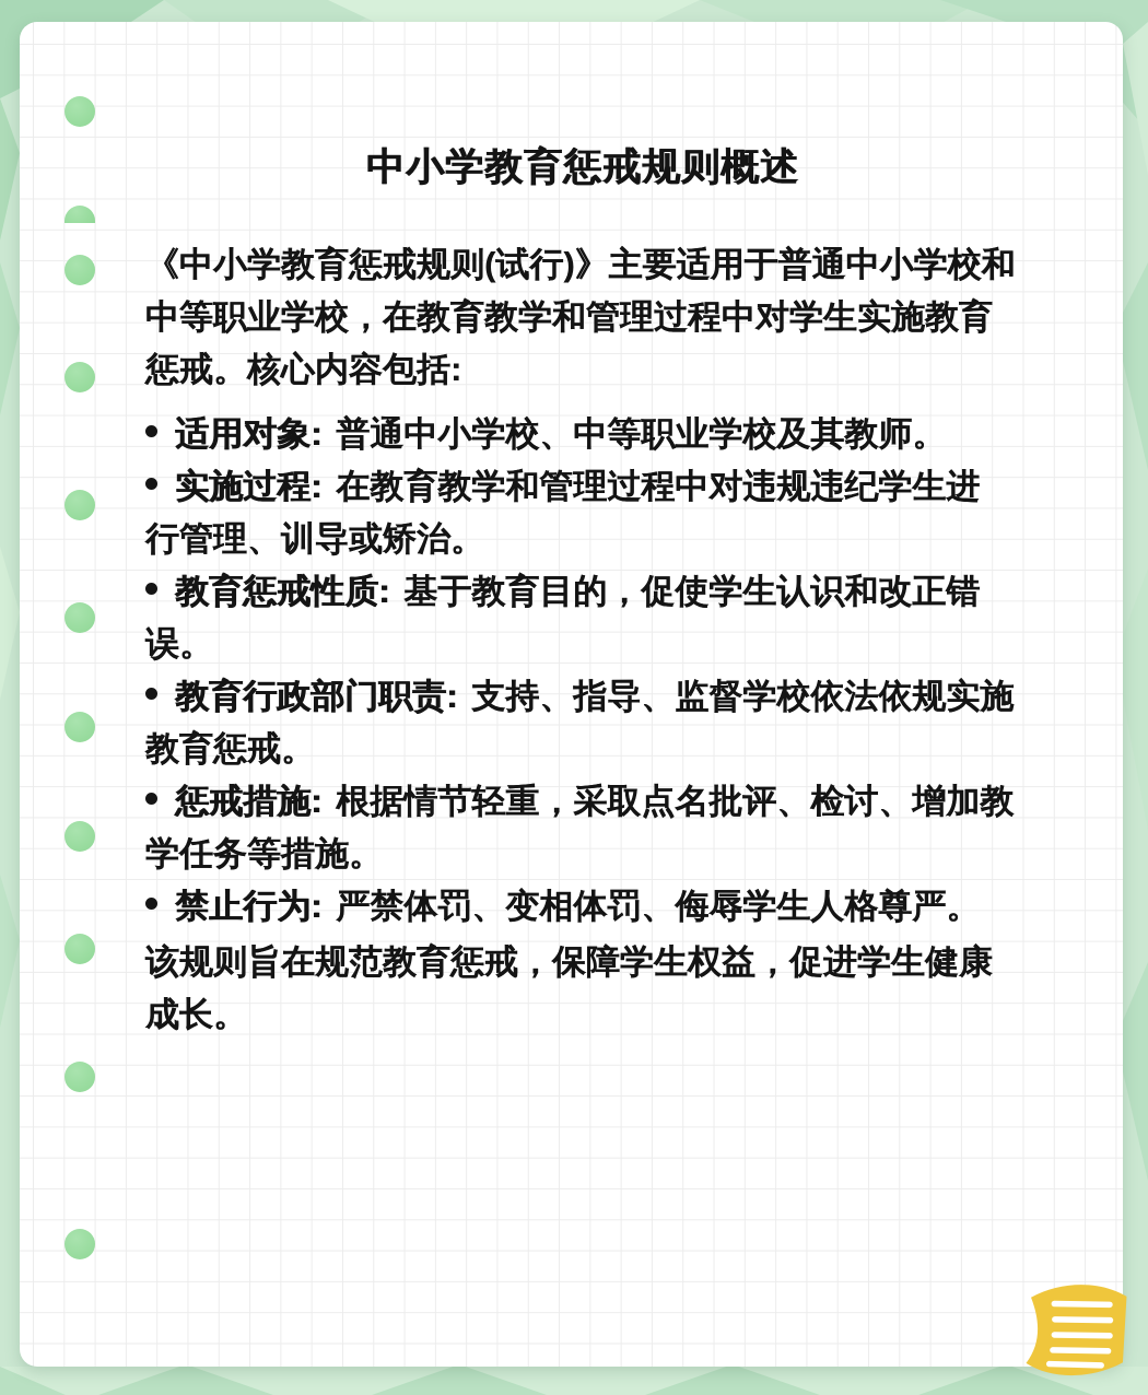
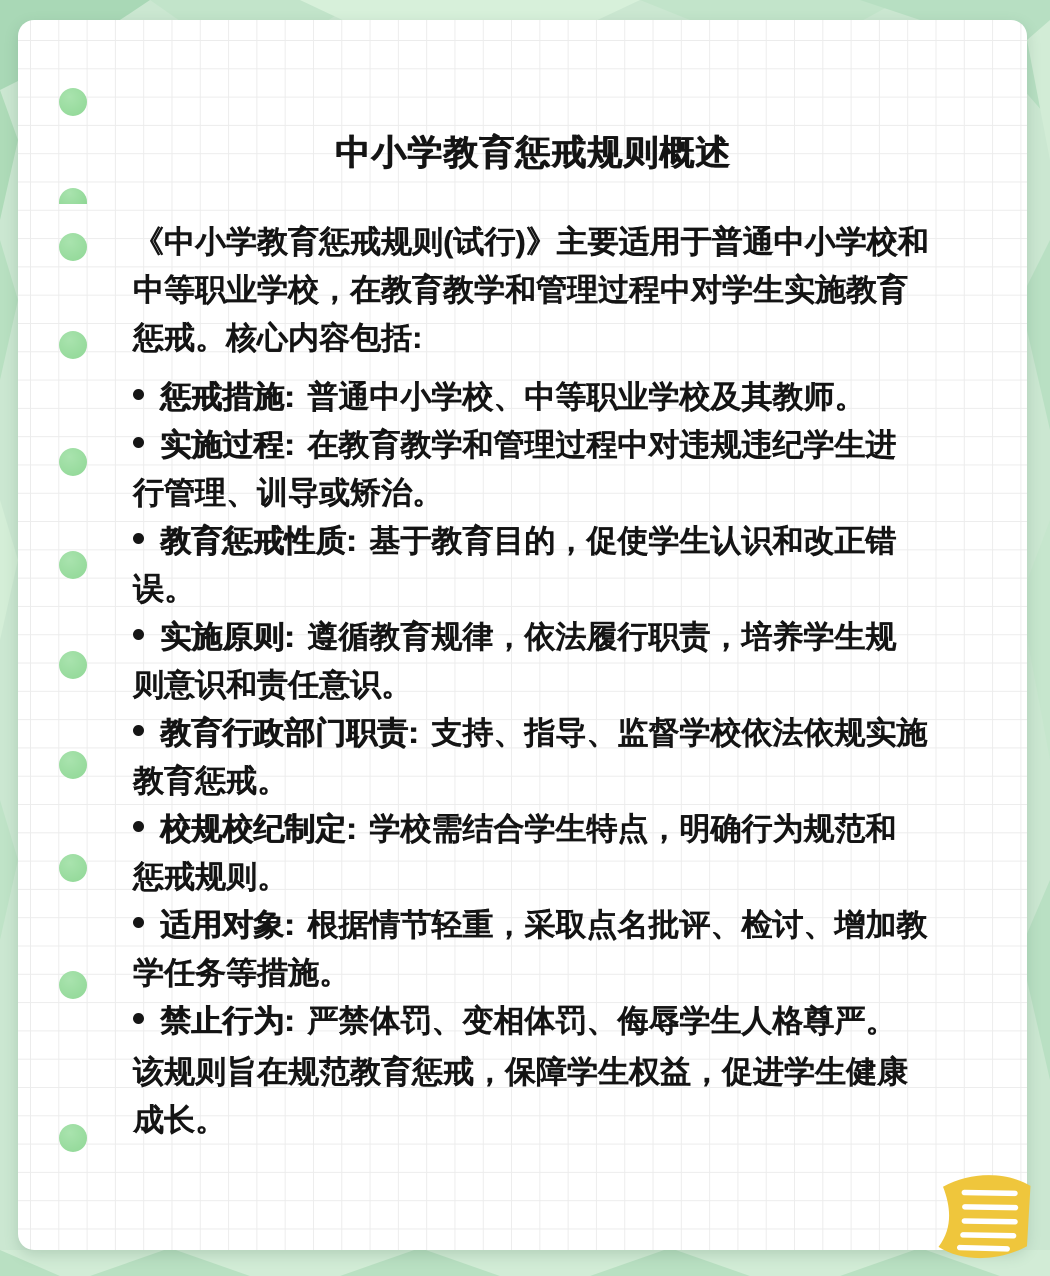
  中小学教育惩戒规则概述
  《中小学教育惩戒规则(试行)》主要适用于普通中小学校和
  中等职业学校，在教育教学和管理过程中对学生实施教育
  惩戒。核心内容包括:
- 适用对象: 普通中小学校、中等职业学校及其教师。
+ 惩戒措施: 普通中小学校、中等职业学校及其教师。
  实施过程: 在教育教学和管理过程中对违规违纪学生进
  行管理、训导或矫治。
  教育惩戒性质: 基于教育目的，促使学生认识和改正错
  误。
+ 实施原则: 遵循教育规律，依法履行职责，培养学生规
+ 则意识和责任意识。
  教育行政部门职责: 支持、指导、监督学校依法依规实施
  教育惩戒。
+ 校规校纪制定: 学校需结合学生特点，明确行为规范和
+ 惩戒规则。
- 惩戒措施: 根据情节轻重，采取点名批评、检讨、增加教
+ 适用对象: 根据情节轻重，采取点名批评、检讨、增加教
  学任务等措施。
  禁止行为: 严禁体罚、变相体罚、侮辱学生人格尊严。
  该规则旨在规范教育惩戒，保障学生权益，促进学生健康
  成长。
